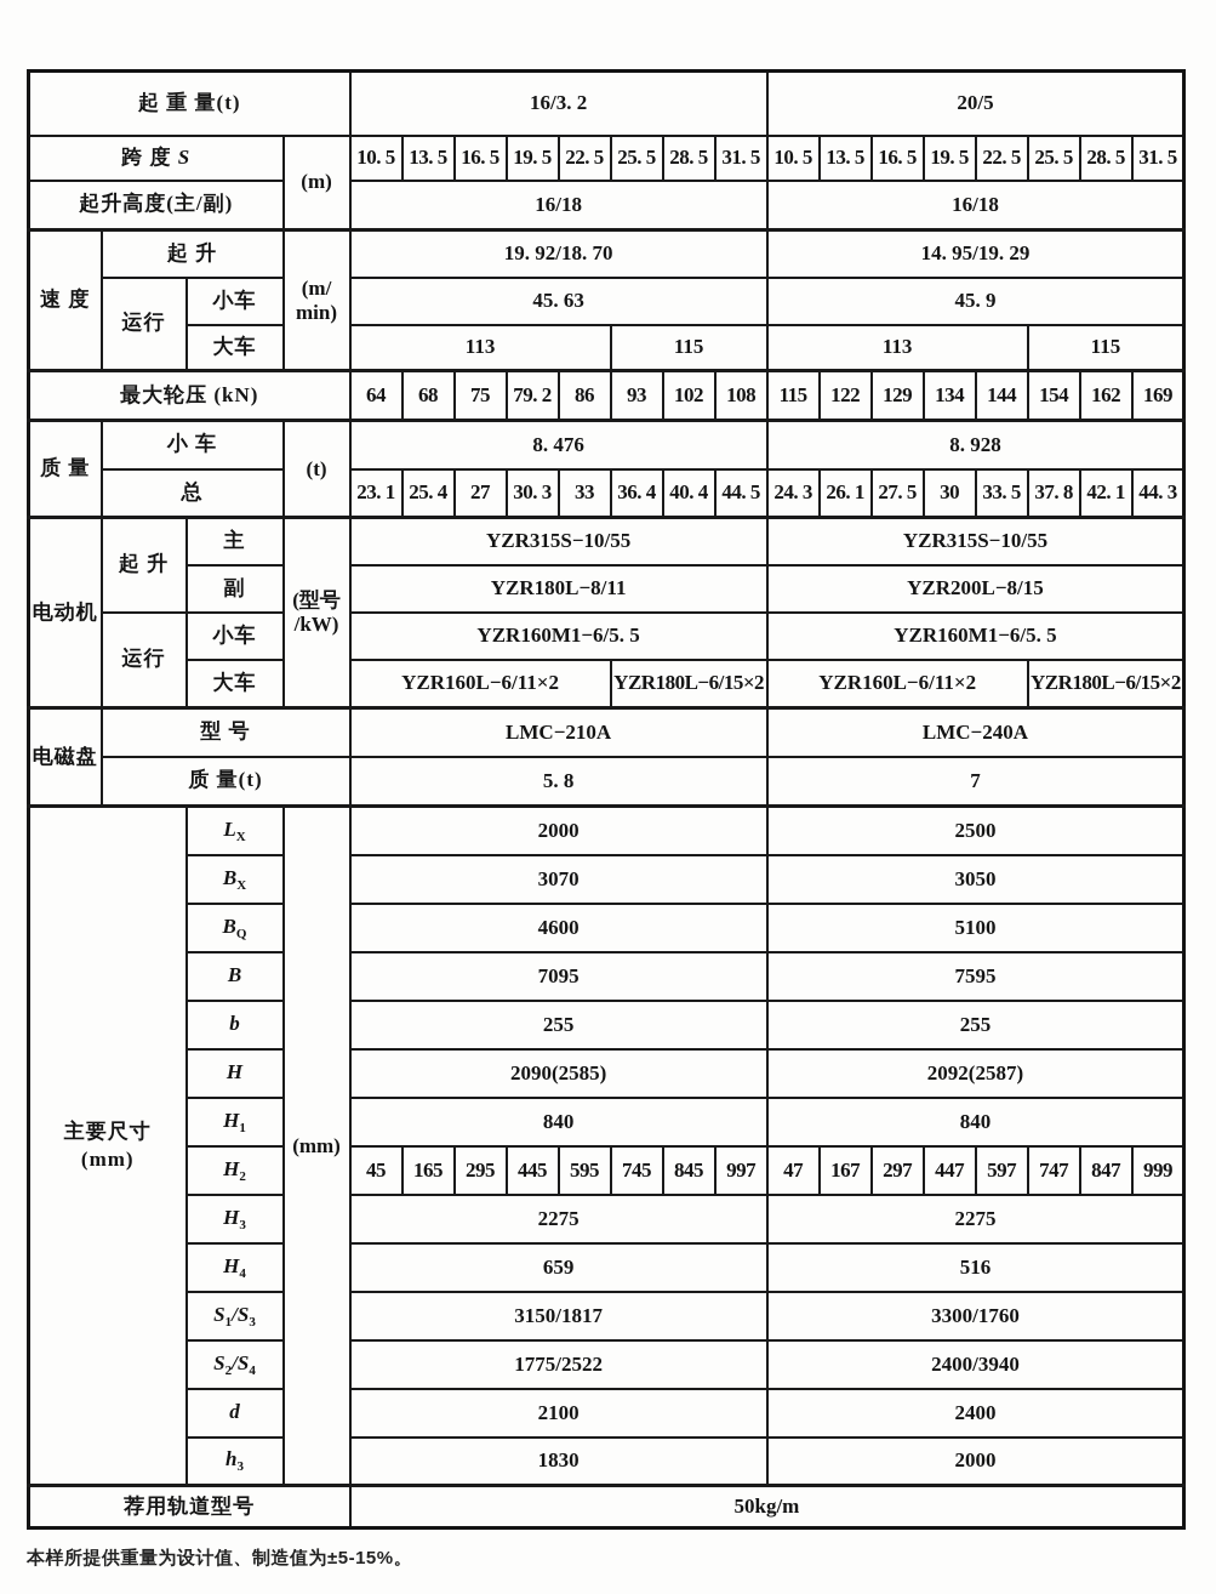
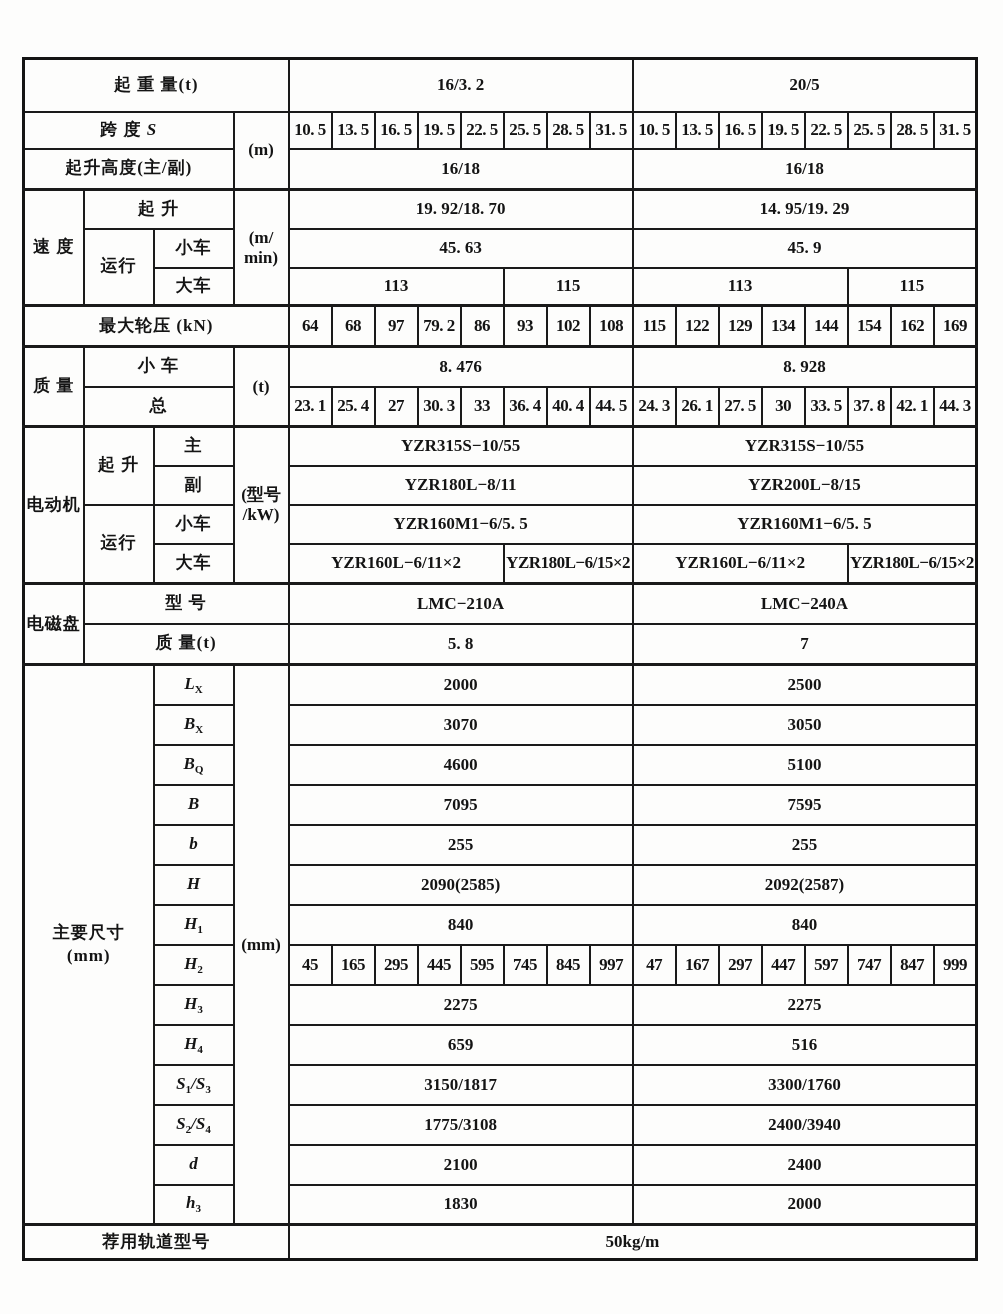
  起 重 量(t)	16/3. 2	20/5
  跨 度 S	(m)	10. 5	13. 5	16. 5	19. 5	22. 5	25. 5	28. 5	31. 5	10. 5	13. 5	16. 5	19. 5	22. 5	25. 5	28. 5	31. 5
  起升高度(主/副)	16/18	16/18
  速 度	起 升	(m/min)	19. 92/18. 70	14. 95/19. 29
  运行	小车	45. 63	45. 9
  大车	113	115	113	115
- 最大轮压 (kN)	64	68	75	79. 2	86	93	102	108	115	122	129	134	144	154	162	169
+ 最大轮压 (kN)	64	68	97	79. 2	86	93	102	108	115	122	129	134	144	154	162	169
  质 量	小 车	(t)	8. 476	8. 928
  总	23. 1	25. 4	27	30. 3	33	36. 4	40. 4	44. 5	24. 3	26. 1	27. 5	30	33. 5	37. 8	42. 1	44. 3
  电动机	起 升	主	(型号/kW)	YZR315S−10/55	YZR315S−10/55
  副	YZR180L−8/11	YZR200L−8/15
  运行	小车	YZR160M1−6/5. 5	YZR160M1−6/5. 5
  大车	YZR160L−6/11×2	YZR180L−6/15×2	YZR160L−6/11×2	YZR180L−6/15×2
  电磁盘	型 号	LMC−210A	LMC−240A
  质 量(t)	5. 8	7
  主要尺寸 (mm)	LX	(mm)	2000	2500
  BX	3070	3050
  BQ	4600	5100
  B	7095	7595
  b	255	255
  H	2090(2585)	2092(2587)
  H1	840	840
  H2	45	165	295	445	595	745	845	997	47	167	297	447	597	747	847	999
  H3	2275	2275
  H4	659	516
  S1/S3	3150/1817	3300/1760
- S2/S4	1775/2522	2400/3940
+ S2/S4	1775/3108	2400/3940
  d	2100	2400
  h3	1830	2000
  荐用轨道型号	50kg/m
- 本样所提供重量为设计值、制造值为±5-15%。
